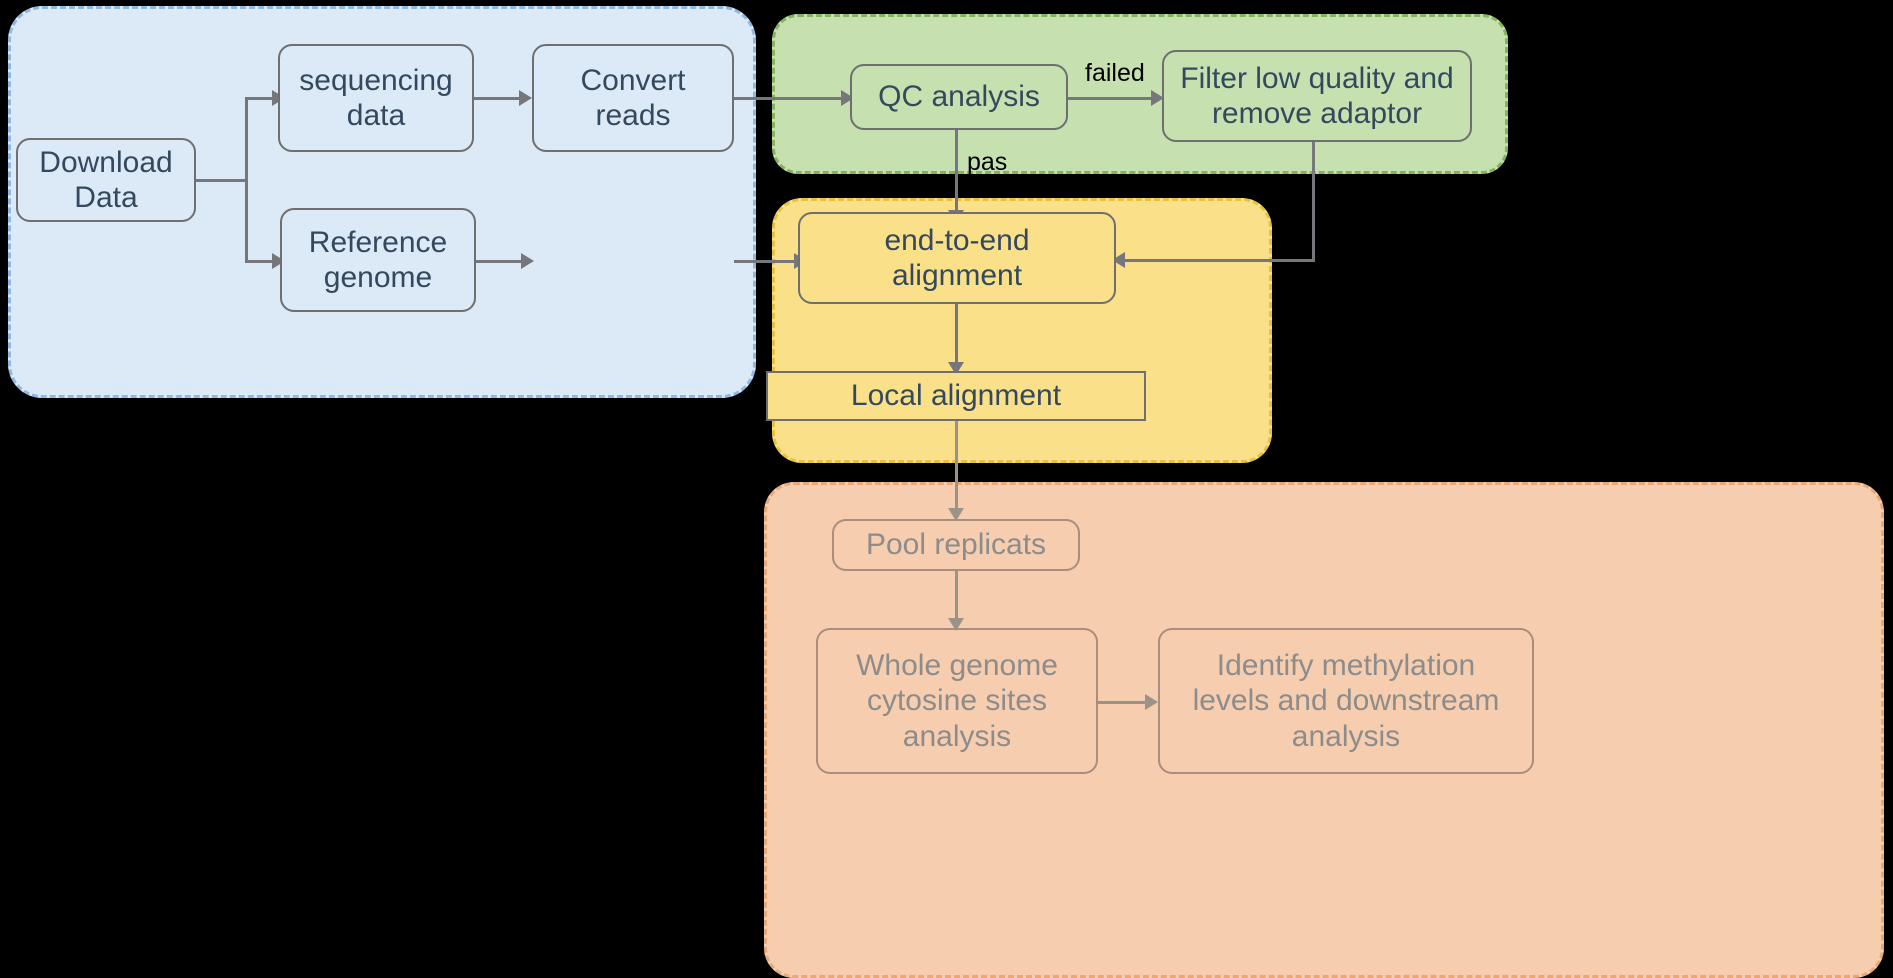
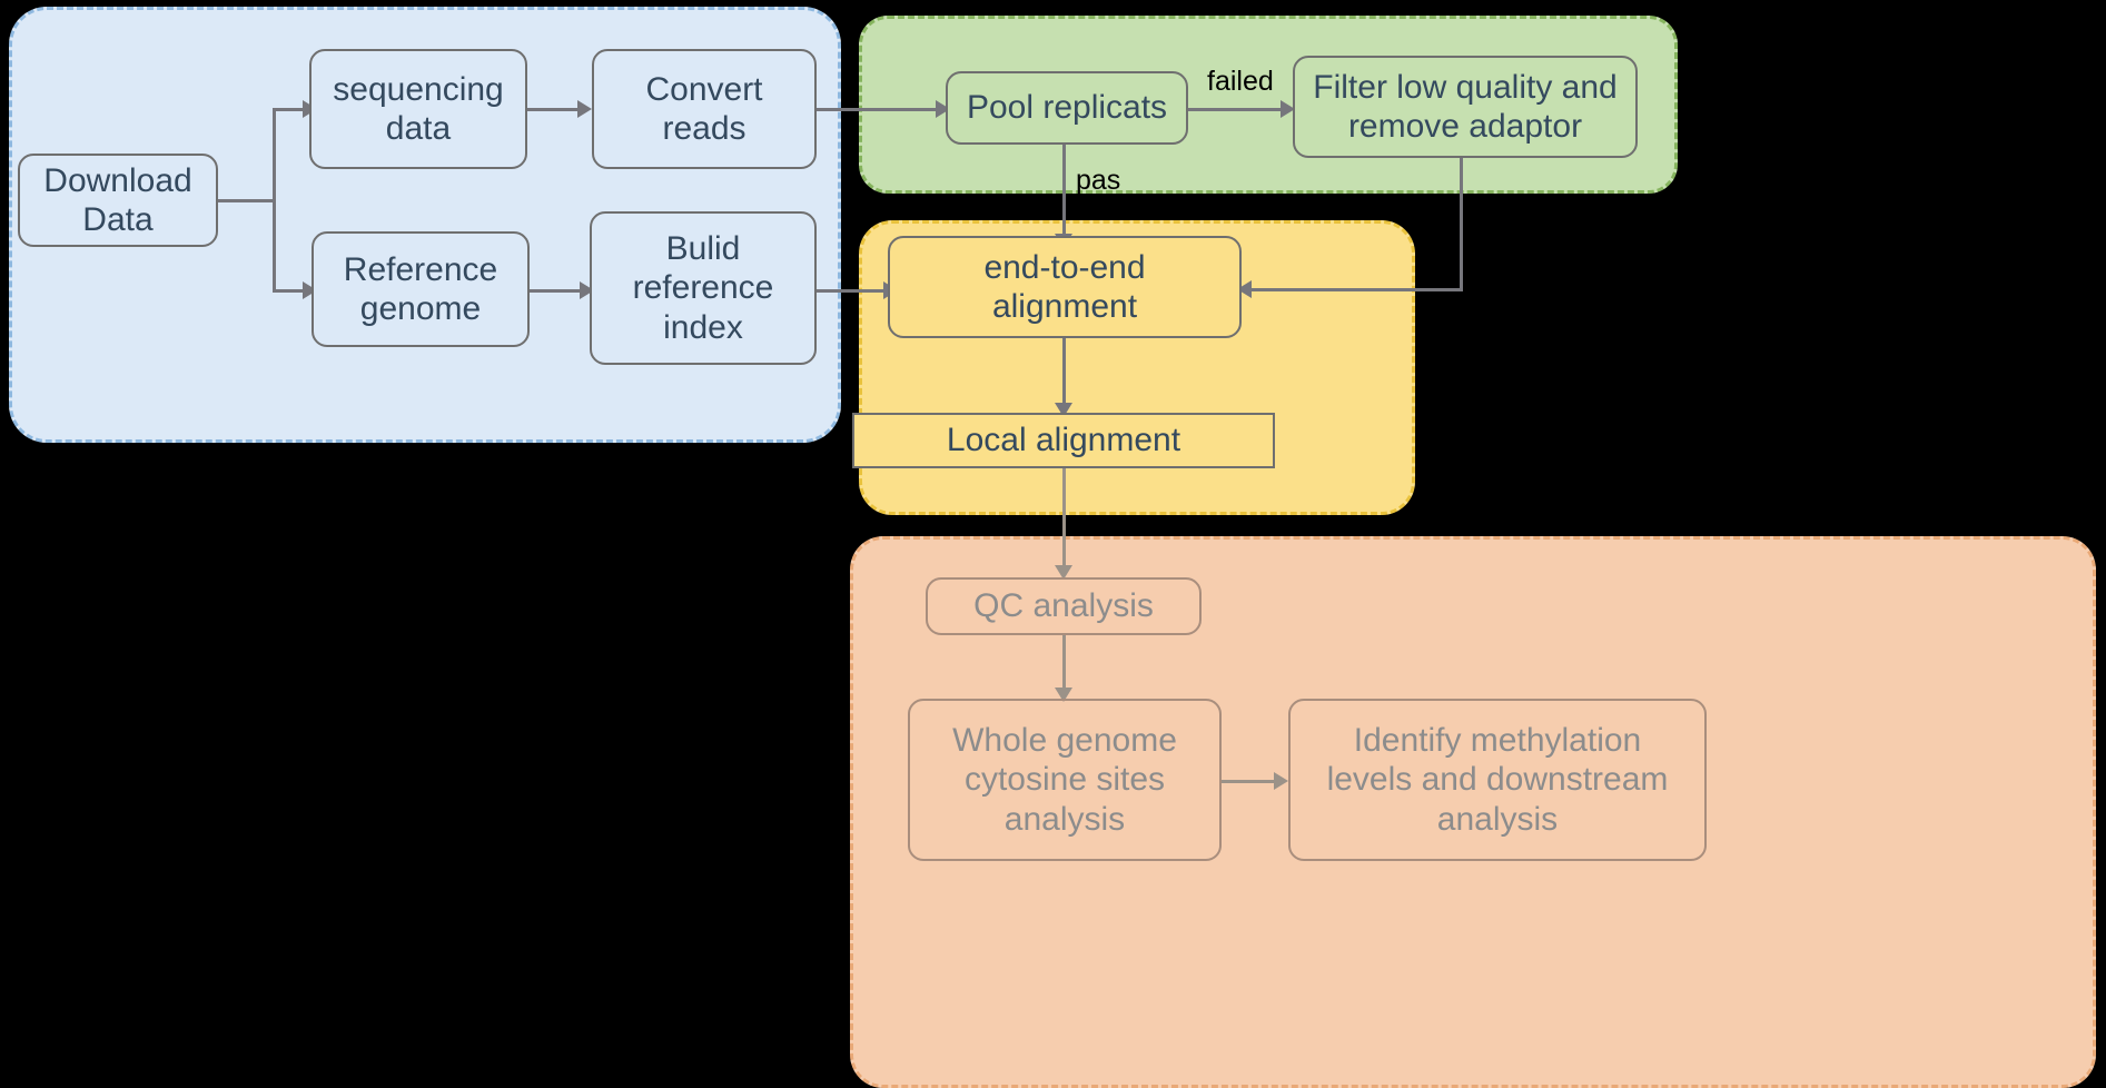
  failed
  pas
  Download
  Data
  sequencing
  data
  Convert
  reads
  Reference
  genome
+ Bulid
+ reference
+ index
- QC analysis
+ Pool replicats
  Filter low quality and
  remove adaptor
  end-to-end
  alignment
  Local alignment
- Pool replicats
+ QC analysis
  Whole genome
  cytosine sites
  analysis
  Identify methylation
  levels and downstream
  analysis
